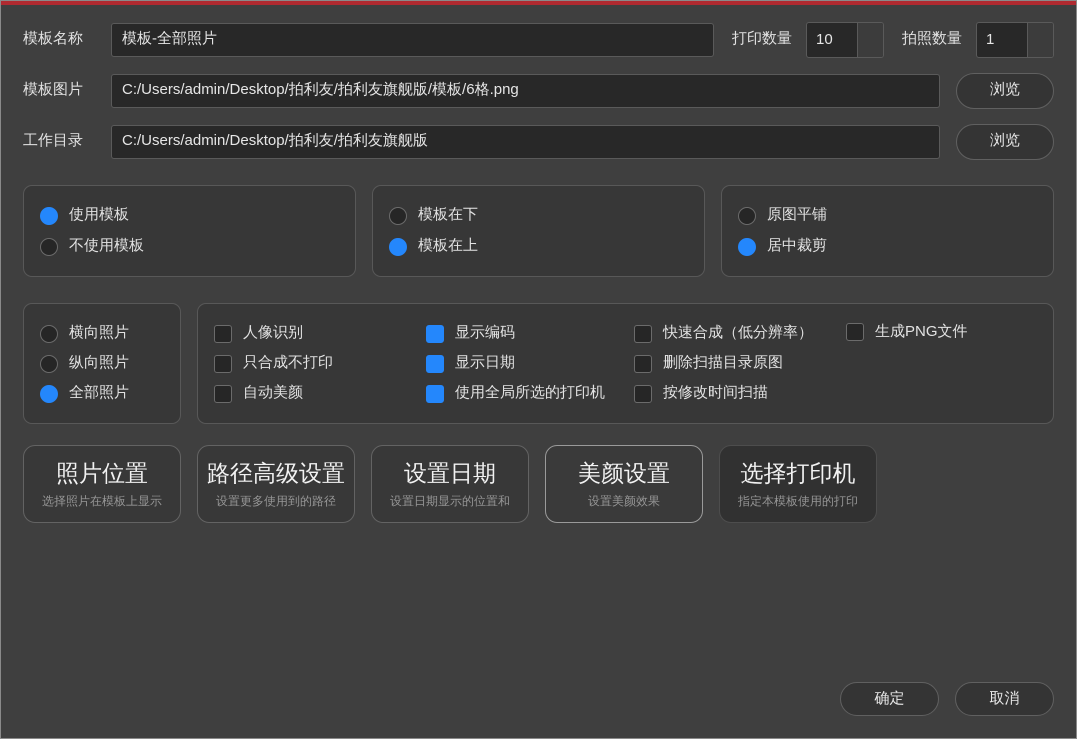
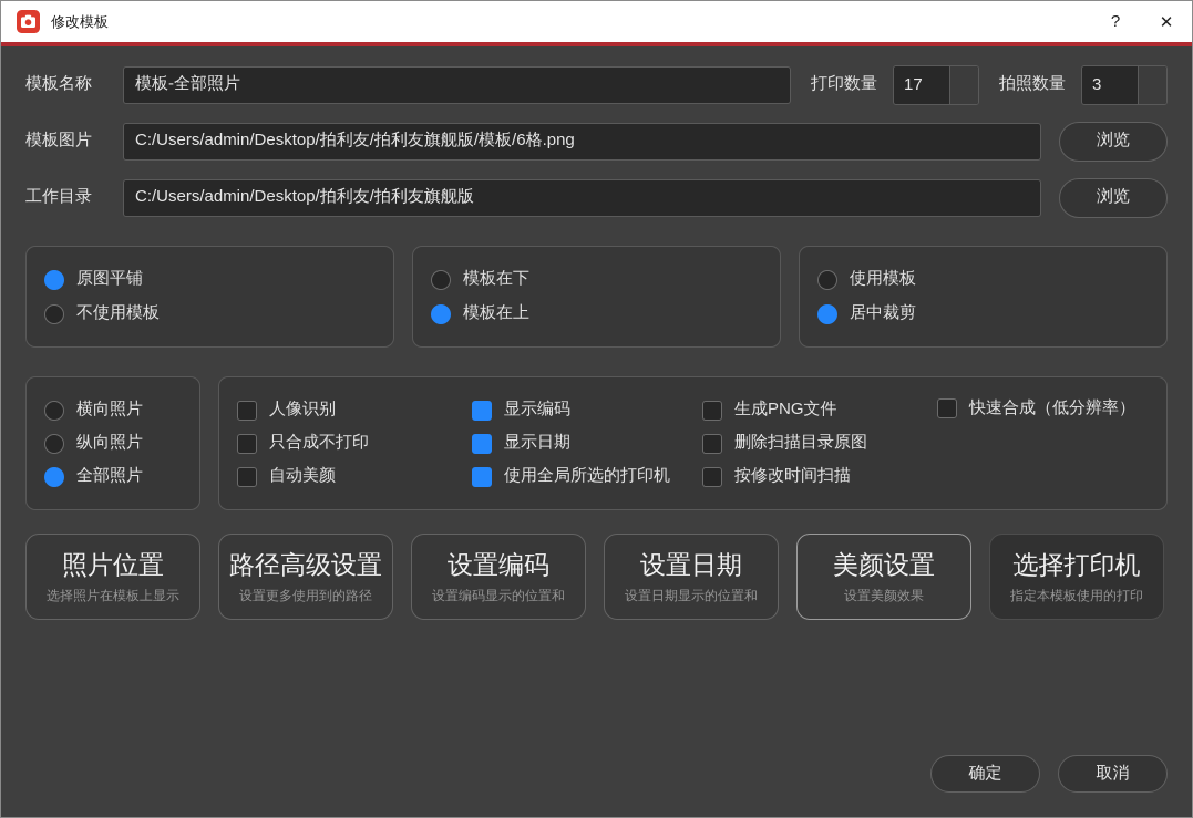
+ 修改模板
+ ?
+ ✕
  模板名称
  模板-全部照片
  打印数量
- 10
+ 17
  拍照数量
- 1
+ 3
  模板图片
  C:/Users/admin/Desktop/拍利友/拍利友旗舰版/模板/6格.png
  浏览
  工作目录
  C:/Users/admin/Desktop/拍利友/拍利友旗舰版
  浏览
- 使用模板
+ 原图平铺
  不使用模板
  模板在下
  模板在上
- 原图平铺
+ 使用模板
  居中裁剪
  横向照片
  纵向照片
  全部照片
  人像识别
  只合成不打印
  自动美颜
  显示编码
  显示日期
  使用全局所选的打印机
- 快速合成（低分辨率）
+ 生成PNG文件
  删除扫描目录原图
  按修改时间扫描
- 生成PNG文件
+ 快速合成（低分辨率）
  照片位置
  选择照片在模板上显示
  路径高级设置
  设置更多使用到的路径
+ 设置编码
+ 设置编码显示的位置和
  设置日期
  设置日期显示的位置和
  美颜设置
  设置美颜效果
  选择打印机
  指定本模板使用的打印
  确定
  取消
